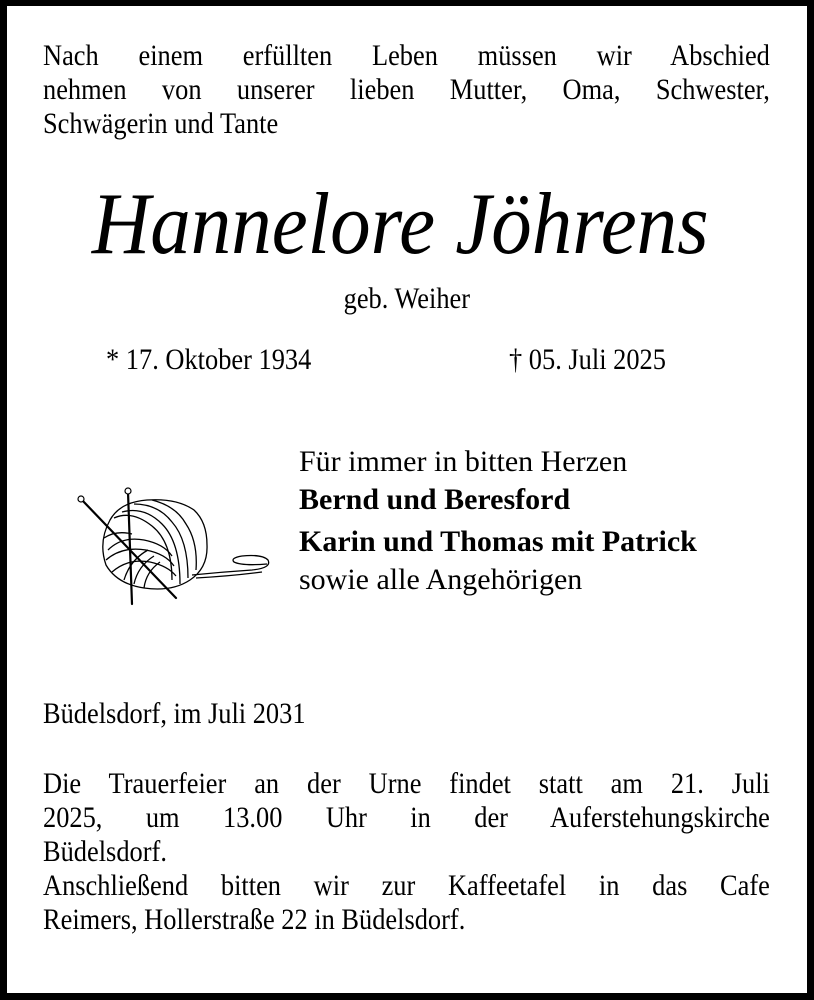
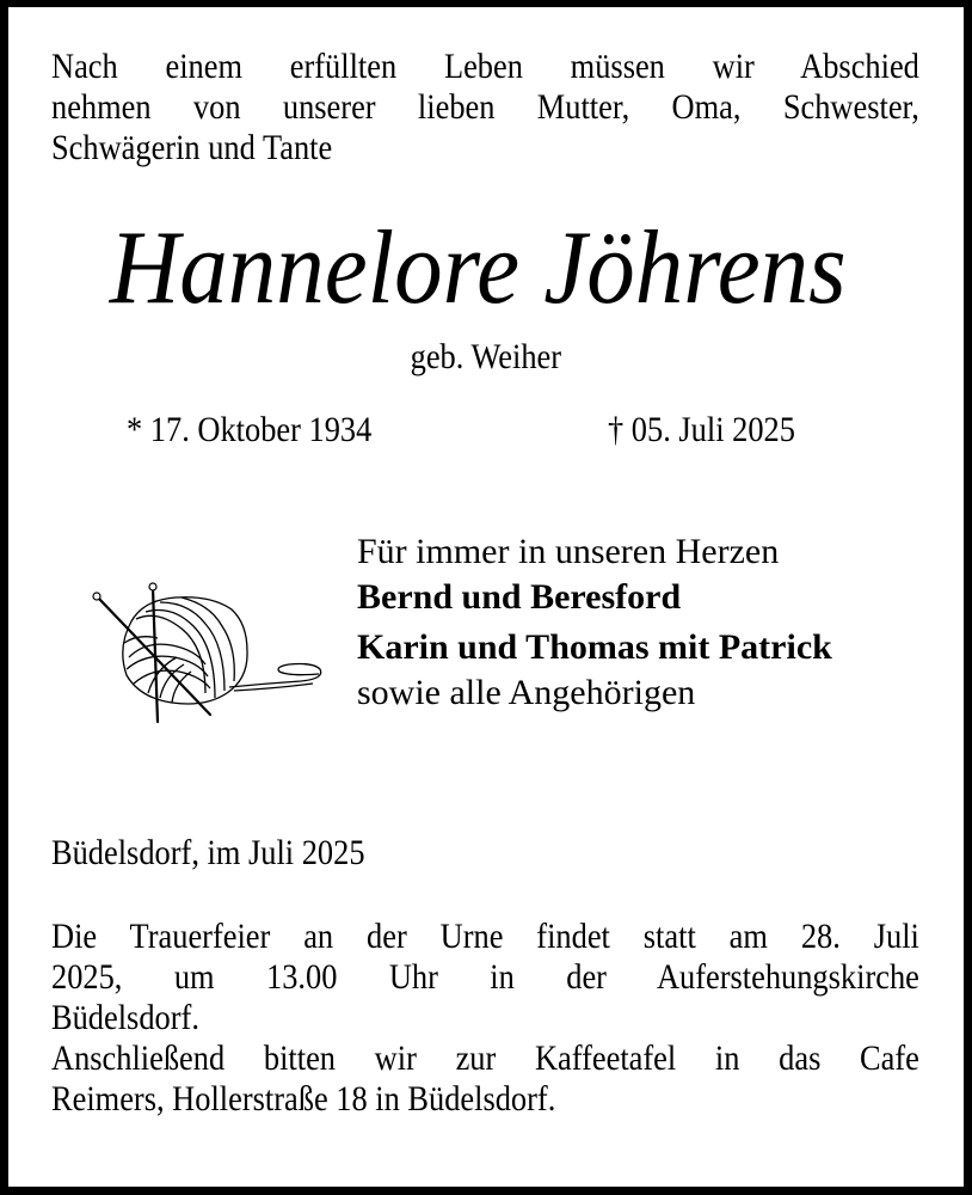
  Nach einem erfüllten Leben müssen wir Abschied
  nehmen von unserer lieben Mutter, Oma, Schwester,
  Schwägerin und Tante
  Hannelore Jöhrens
  geb. Weiher
  * 17. Oktober 1934
  † 05. Juli 2025
- Für immer in bitten Herzen
+ Für immer in unseren Herzen
  Bernd und Beresford
  Karin und Thomas mit Patrick
  sowie alle Angehörigen
- Büdelsdorf, im Juli 2031
+ Büdelsdorf, im Juli 2025
- Die Trauerfeier an der Urne findet statt am 21. Juli
+ Die Trauerfeier an der Urne findet statt am 28. Juli
  2025, um 13.00 Uhr in der Auferstehungskirche
  Büdelsdorf.
  Anschließend bitten wir zur Kaffeetafel in das Cafe
- Reimers, Hollerstraße 22 in Büdelsdorf.
+ Reimers, Hollerstraße 18 in Büdelsdorf.
